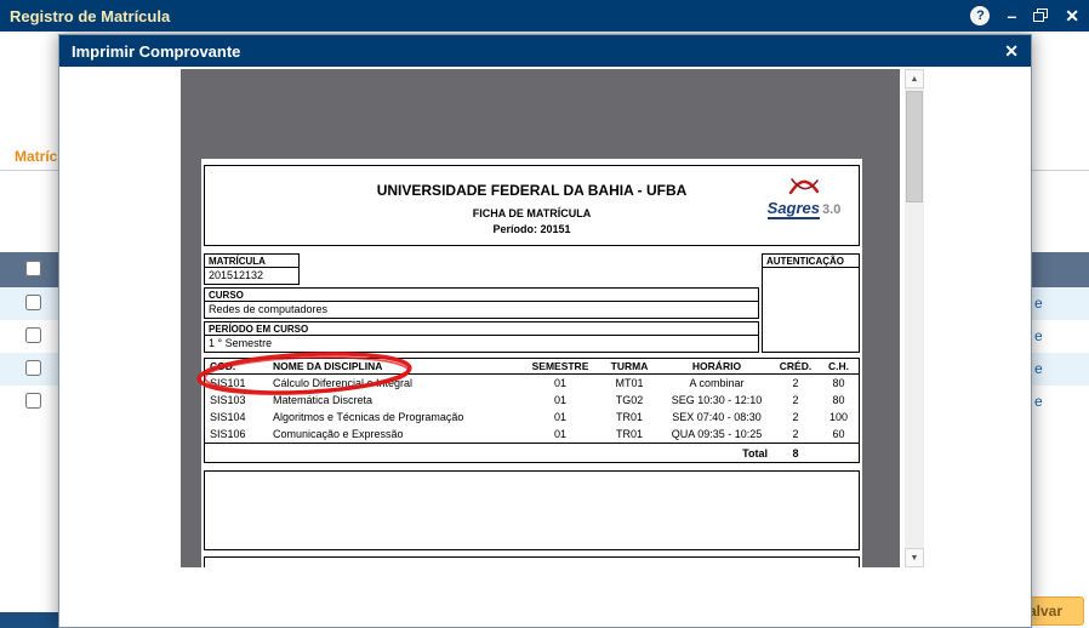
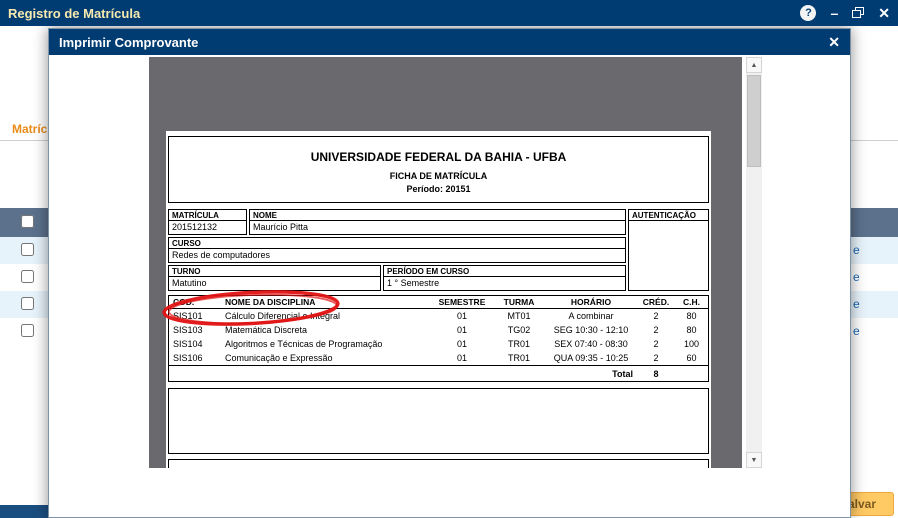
  Registro de Matrícula
  ?
  –
  ✕
  e
  e
  e
  e
  alvar
  Imprimir Comprovante
  ✕
  UNIVERSIDADE FEDERAL DA BAHIA - UFBA
  FICHA DE MATRÍCULA
  Período: 20151
- Sagres
- 3.0
  MATRÍCULA
  201512132
+ NOME
+ Maurício Pitta
  CURSO
  Redes de computadores
+ TURNO
+ Matutino
  PERÍODO EM CURSO
  1 ° Semestre
  AUTENTICAÇÃO
  NOME DA DISCIPLINA
  SEMESTRE
  TURMA
  HORÁRIO
  CRÉD.
  C.H.
  SIS101
  Cálculo Diferencialegral
  01
  MT01
  A combinar
  2
  80
  SIS103
  Matemática Discreta
  01
  TG02
  SEG 10:30 - 12:10
  2
  80
  SIS104
  Algoritmos e Técnicas de Programação
  01
  TR01
  SEX 07:40 - 08:30
  2
  100
  SIS106
  Comunicação e Expressão
  01
  TR01
  QUA 09:35 - 10:25
  2
  60
  Total
  8
